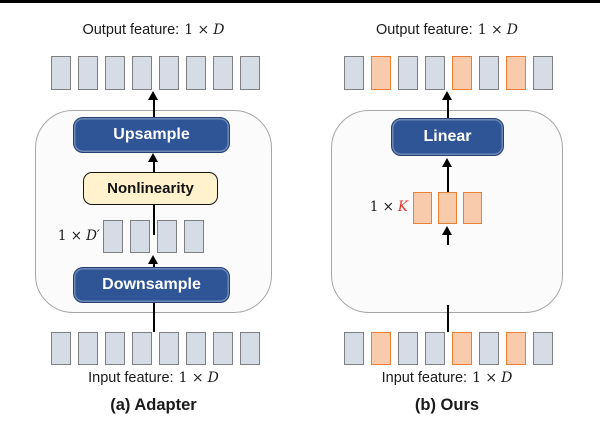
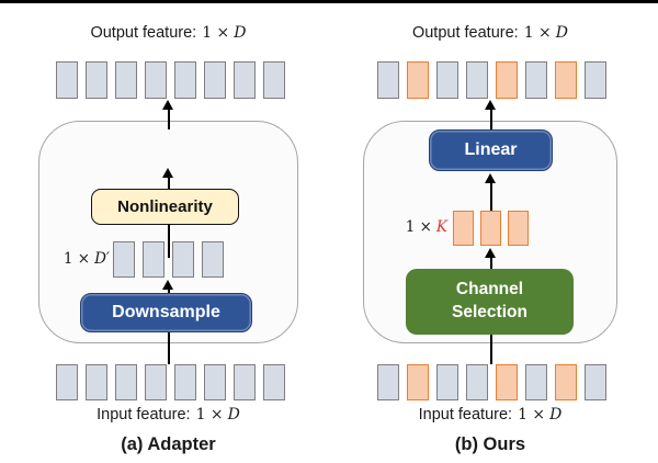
  Output feature: 1 × D
- Upsample
  Nonlinearity
  1 × D′
  Downsample
  Input feature: 1 × D
  (a) Adapter
  Output feature: 1 × D
  Linear
  1 × K
+ Channel
+ Selection
  Input feature: 1 × D
  (b) Ours
